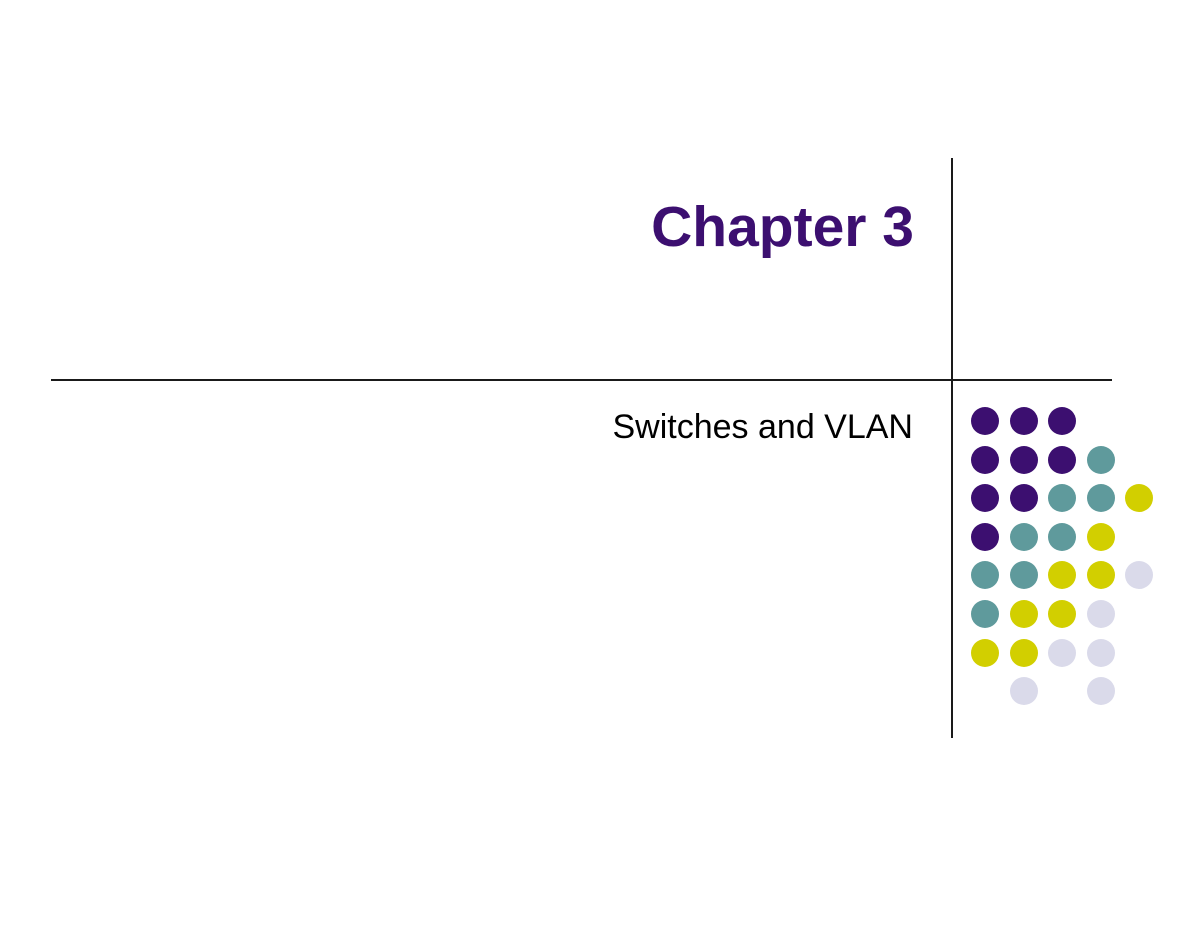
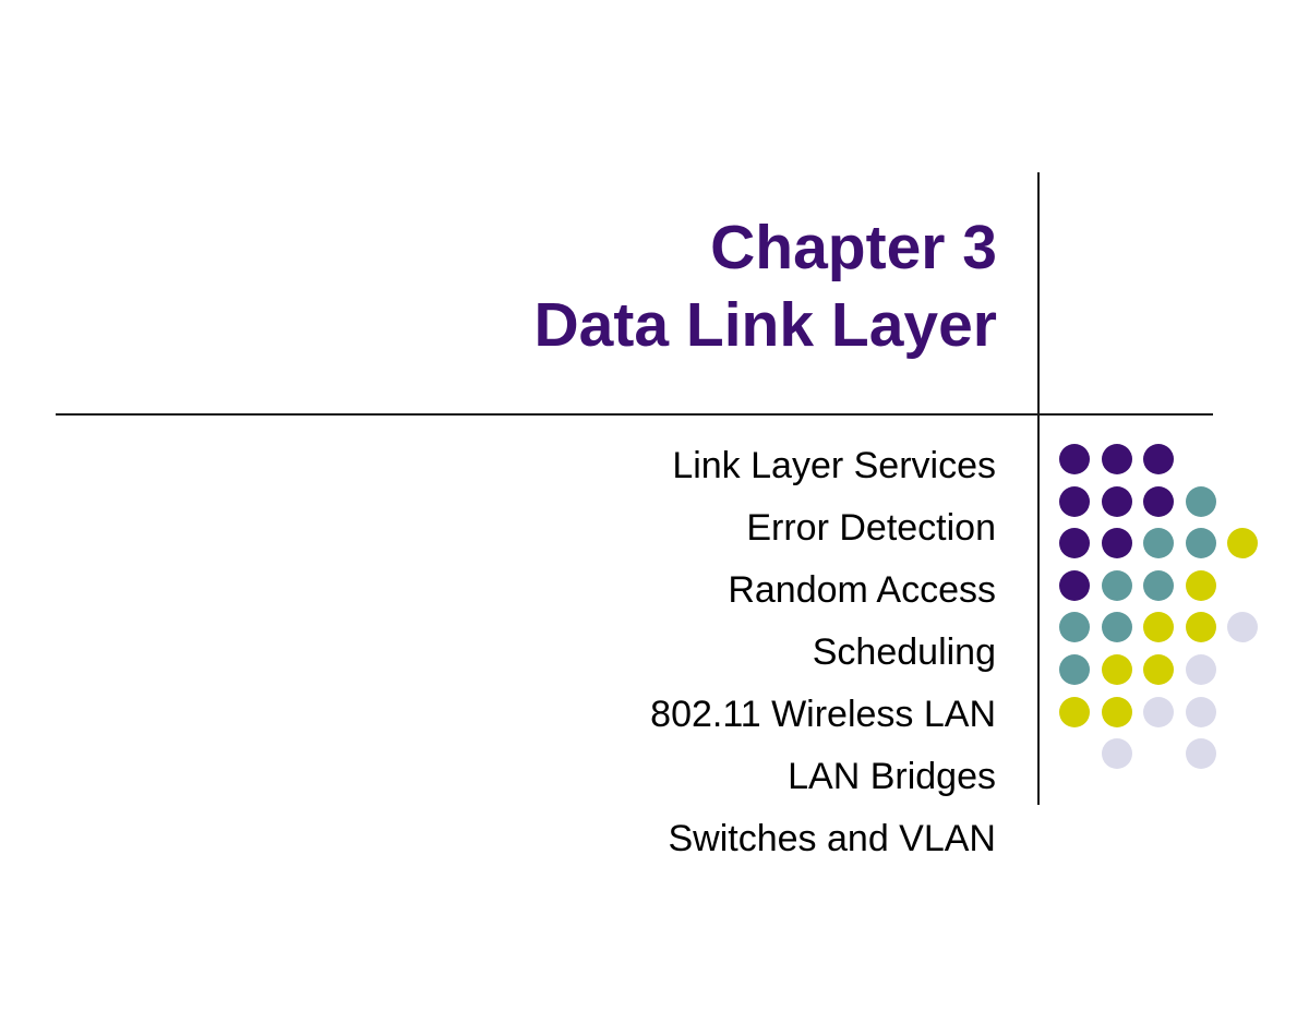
  Chapter 3
+ Data Link Layer
+ Link Layer Services
+ Error Detection
+ Random Access
+ Scheduling
+ 802.11 Wireless LAN
+ LAN Bridges
  Switches and VLAN
